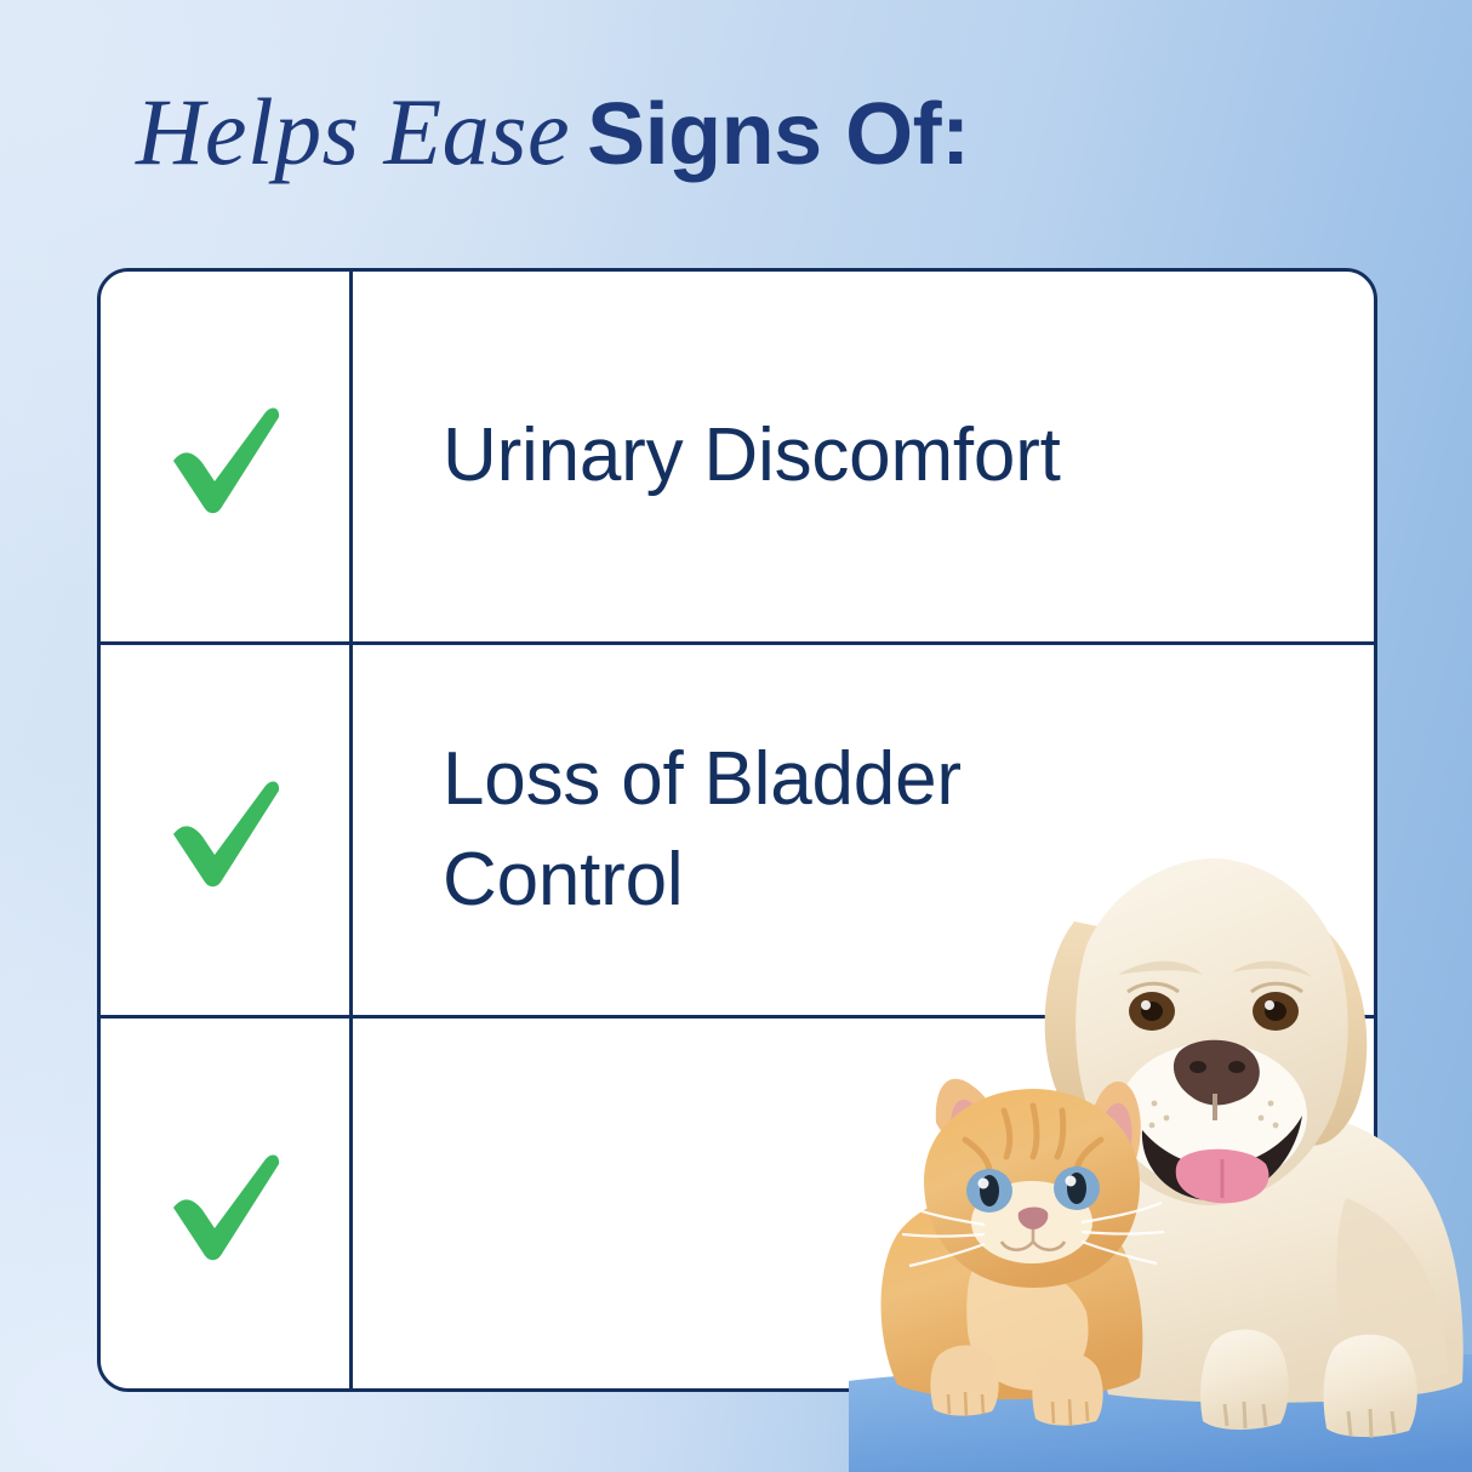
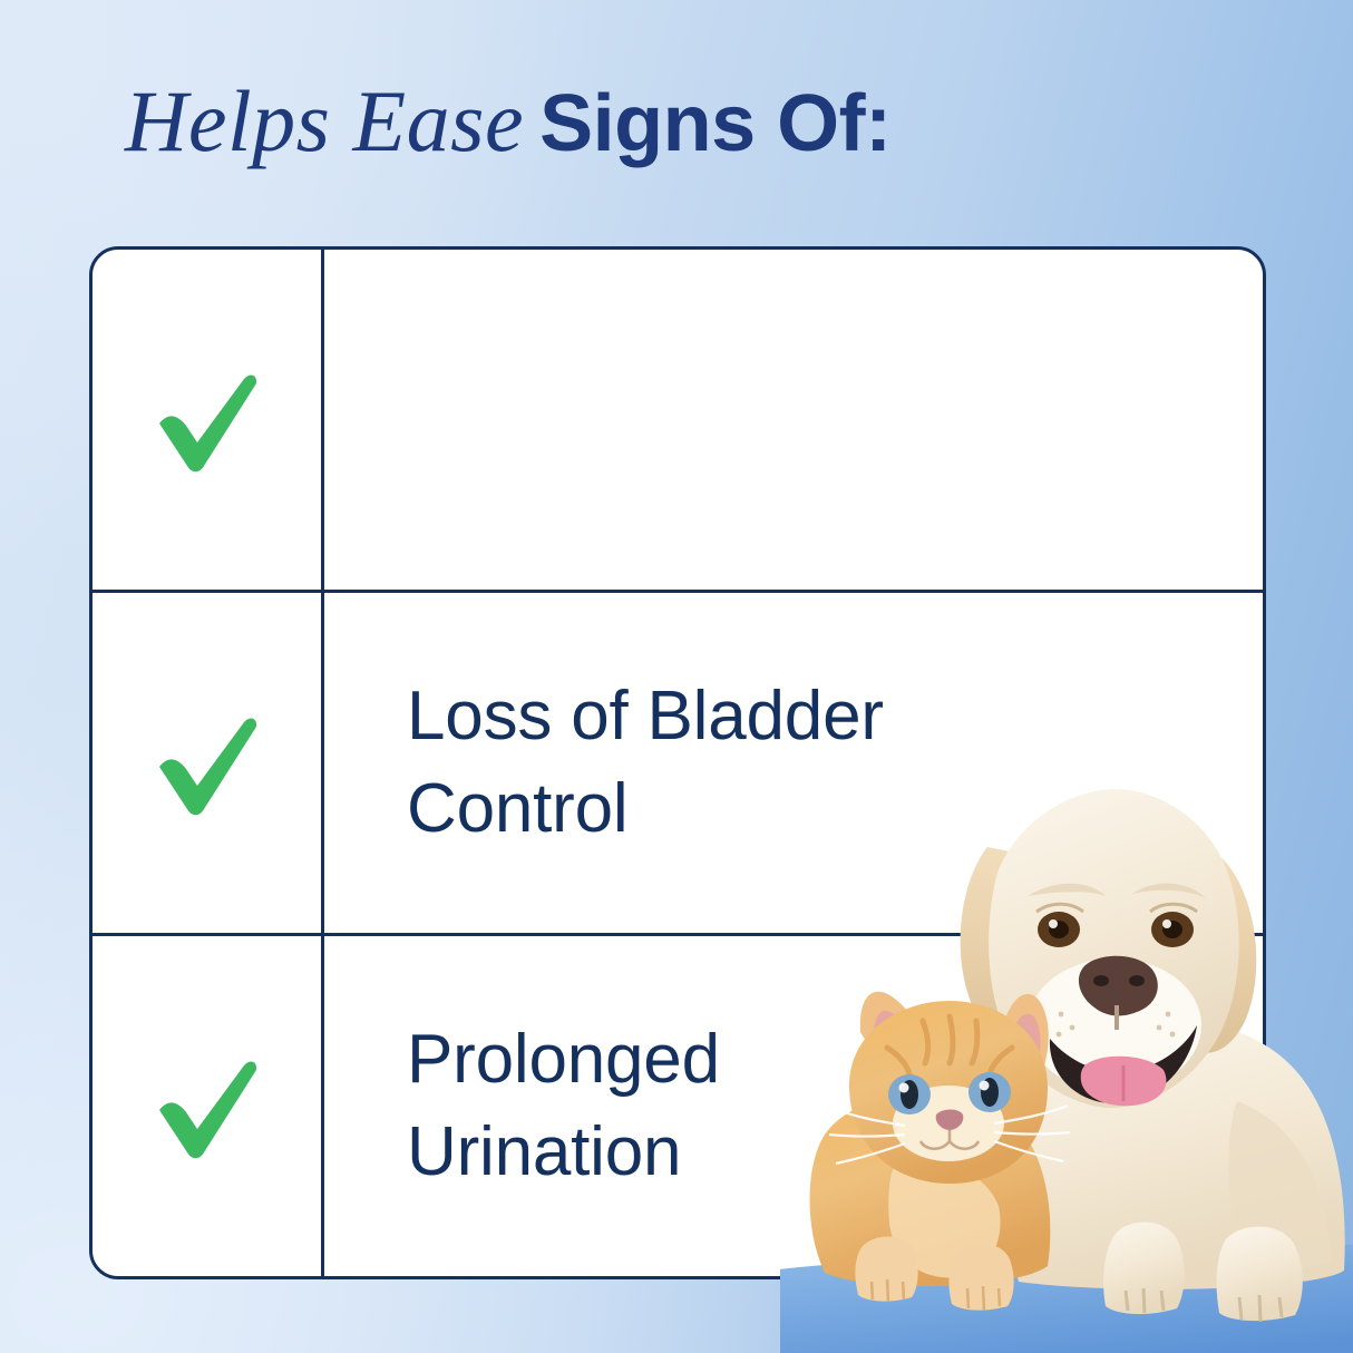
  Helps Ease Signs Of:
- Urinary Discomfort
  Loss of Bladder
  Control
+ Prolonged
+ Urination
